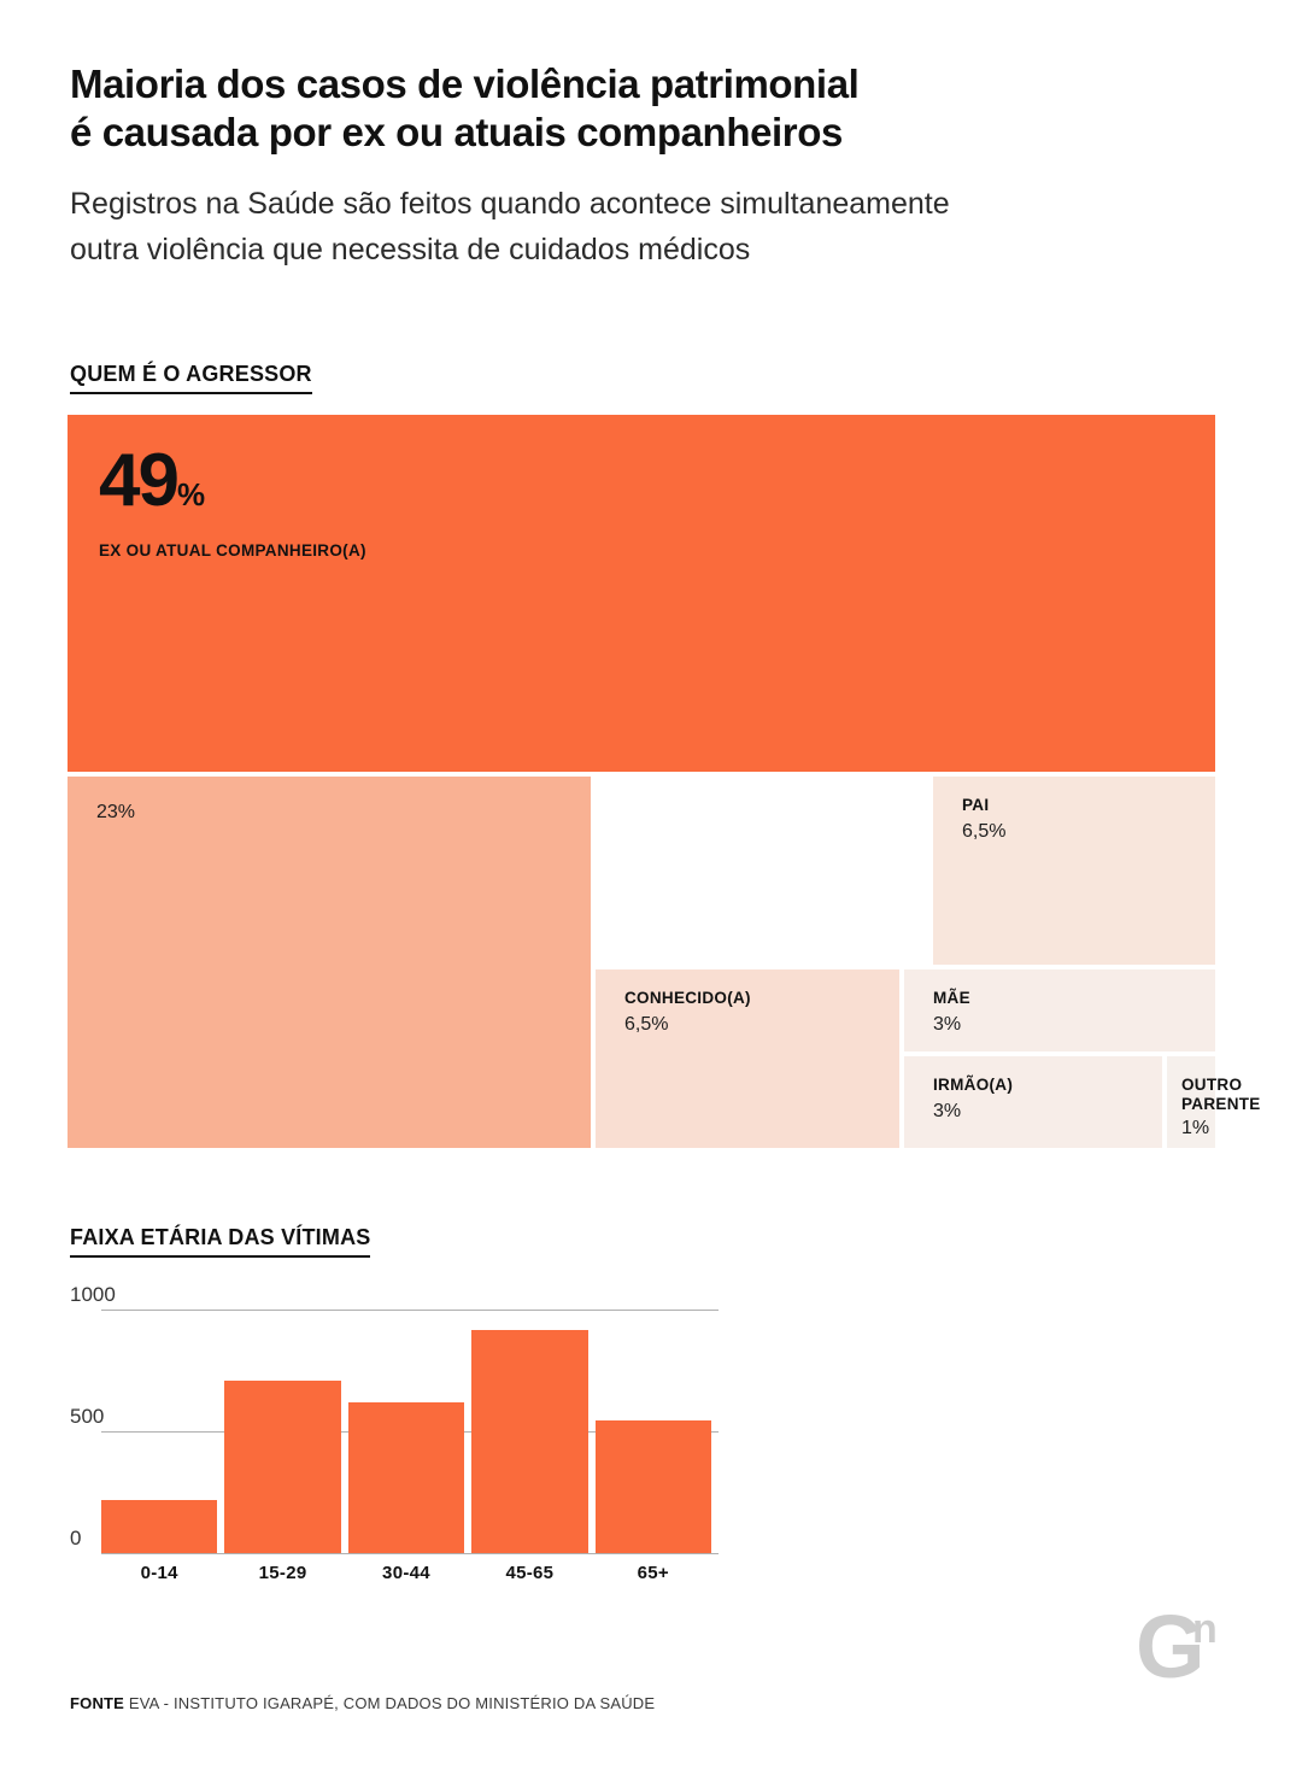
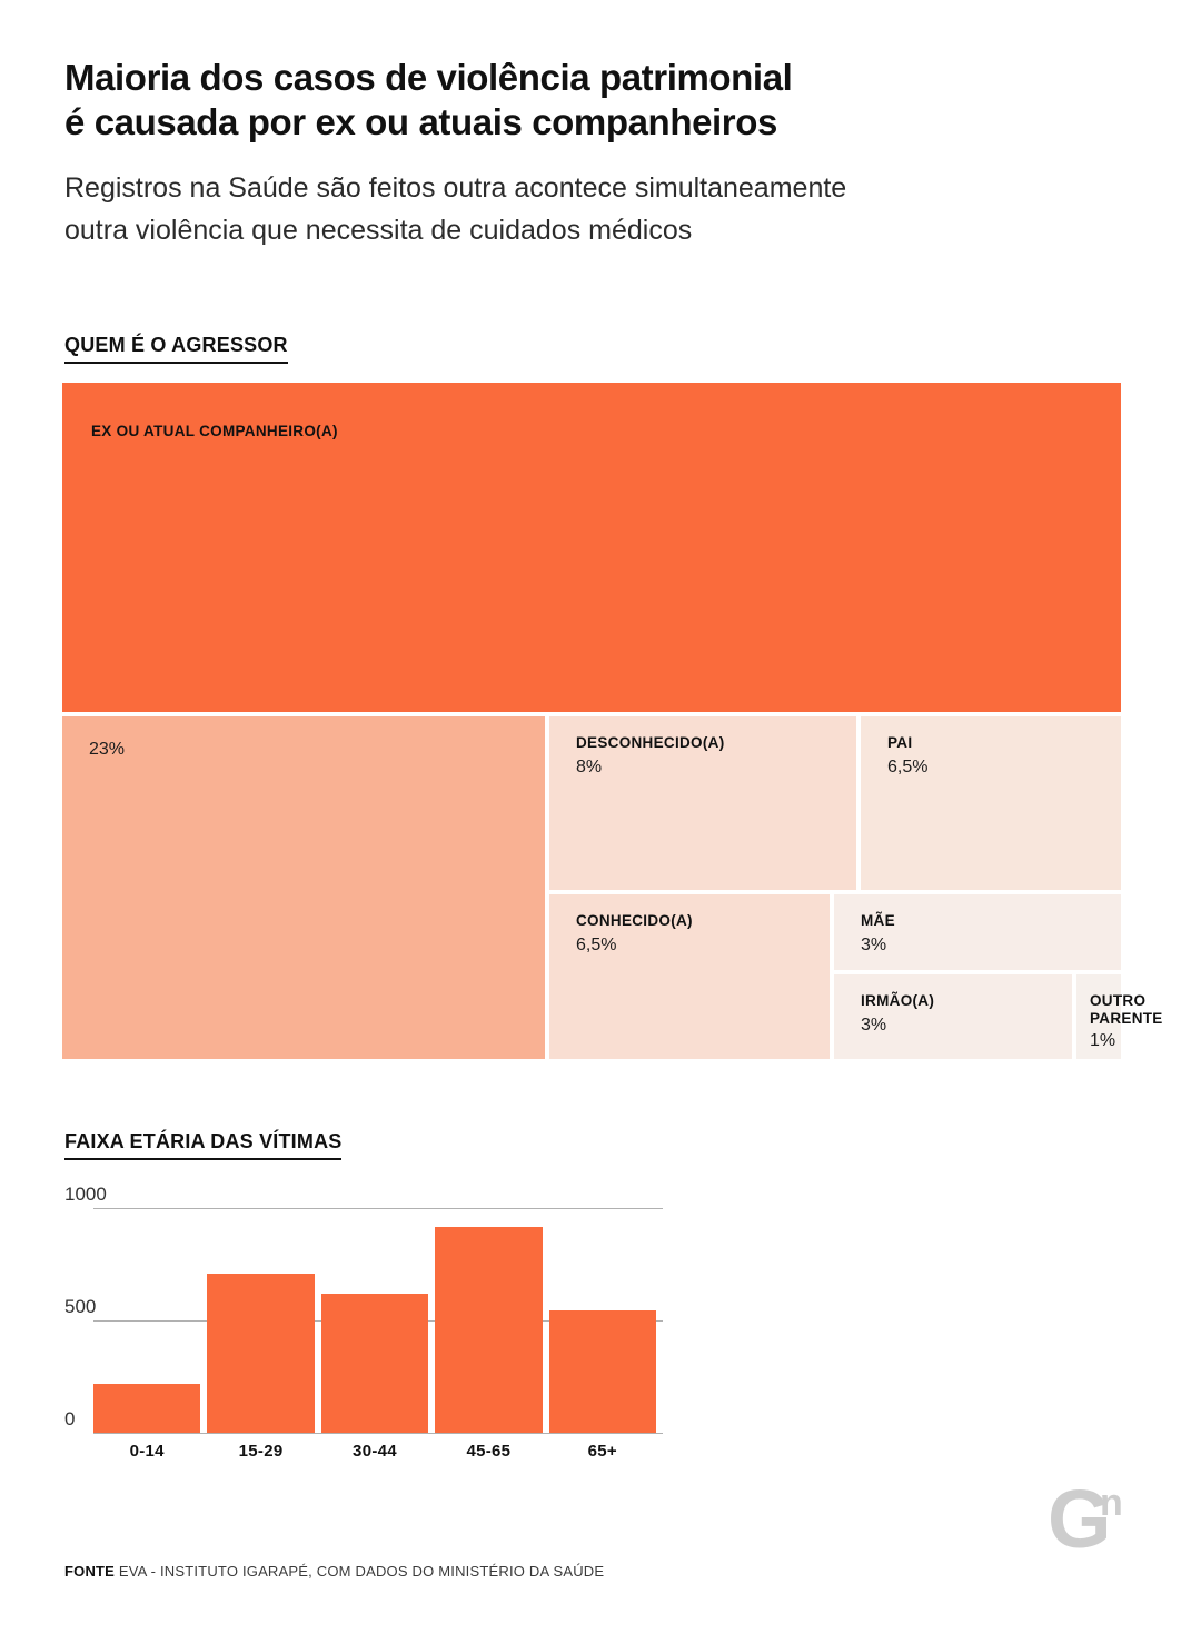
  Maioria dos casos de violência patrimonial
  é causada por ex ou atuais companheiros
- Registros na Saúde são feitos quando acontece simultaneamente
+ Registros na Saúde são feitos outra acontece simultaneamente
  outra violência que necessita de cuidados médicos
  QUEM É O AGRESSOR
- 49%
  EX OU ATUAL COMPANHEIRO(A)
  23%
+ DESCONHECIDO(A)
+ 8%
  PAI
  6,5%
  CONHECIDO(A)
  6,5%
  MÃE
  3%
  IRMÃO(A)
  3%
  OUTRO PARENTE
  1%
  FAIXA ETÁRIA DAS VÍTIMAS
  1000
  500
  0
  0-14
  15-29
  30-44
  45-65
  65+
  FONTE EVA - INSTITUTO IGARAPÉ, COM DADOS DO MINISTÉRIO DA SAÚDE
  G
  n
